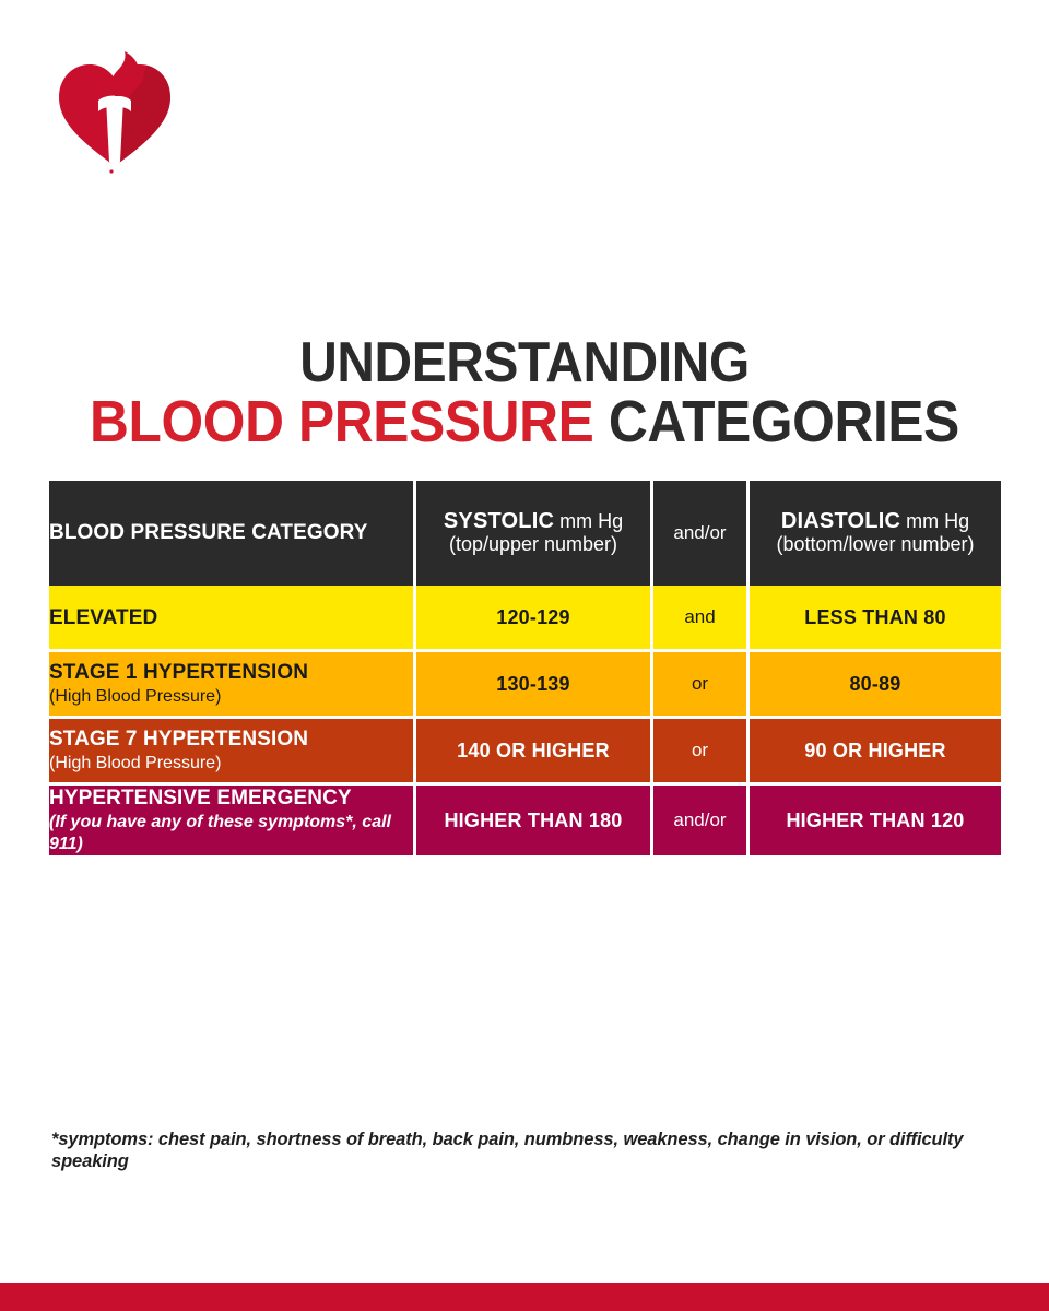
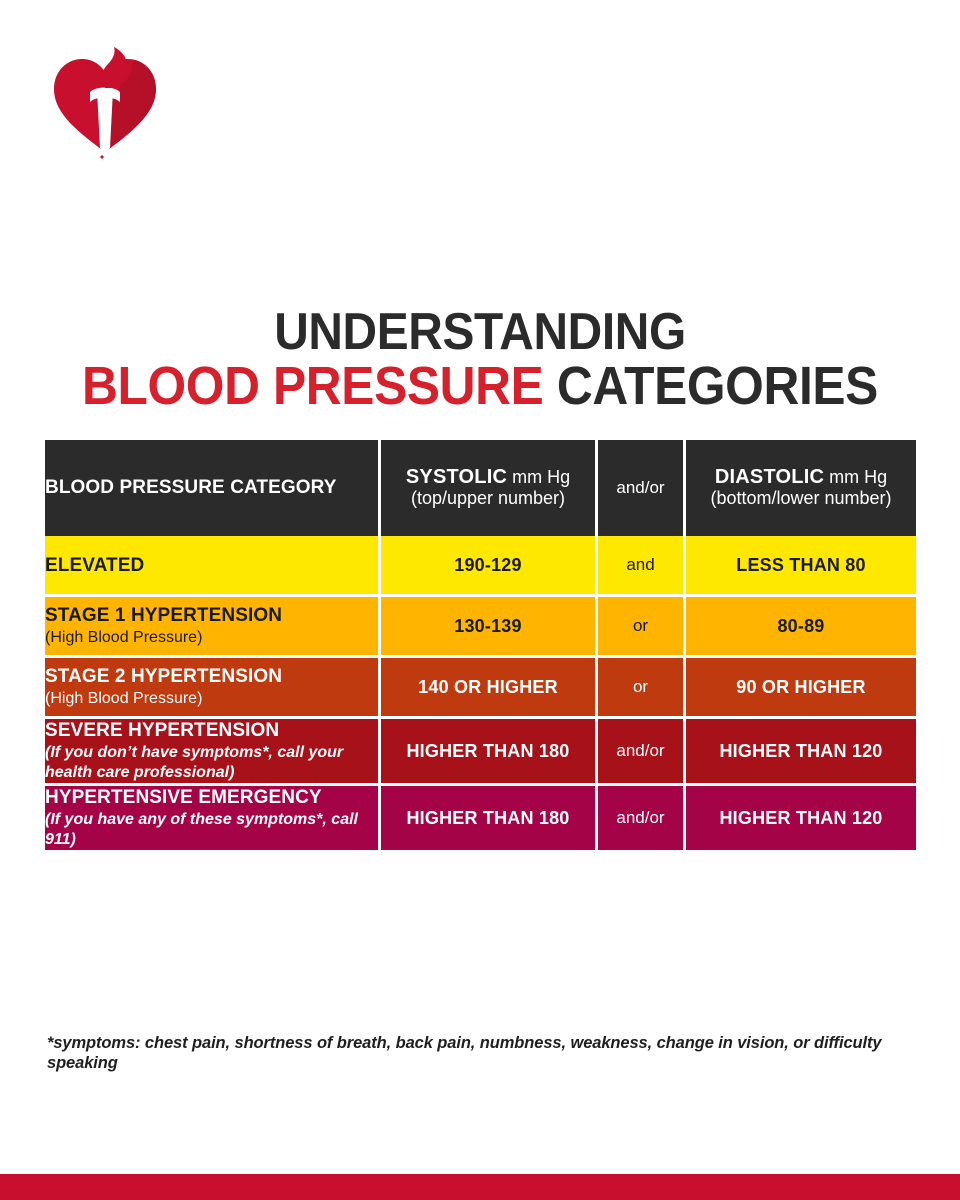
  UNDERSTANDING
  BLOOD PRESSURE CATEGORIES
  BLOOD PRESSURE CATEGORY	SYSTOLIC mm Hg (top/upper number)	and/or	DIASTOLIC mm Hg (bottom/lower number)
- ELEVATED	120-129	and	LESS THAN 80
+ ELEVATED	190-129	and	LESS THAN 80
  STAGE 1 HYPERTENSION (High Blood Pressure)	130-139	or	80-89
- STAGE 7 HYPERTENSION (High Blood Pressure)	140 OR HIGHER	or	90 OR HIGHER
+ STAGE 2 HYPERTENSION (High Blood Pressure)	140 OR HIGHER	or	90 OR HIGHER
+ SEVERE HYPERTENSION (If you don’t have symptoms*, call your health care professional)	HIGHER THAN 180	and/or	HIGHER THAN 120
  HYPERTENSIVE EMERGENCY (If you have any of these symptoms*, call 911)	HIGHER THAN 180	and/or	HIGHER THAN 120
  *symptoms: chest pain, shortness of breath, back pain, numbness, weakness, change in vision, or difficulty speaking
